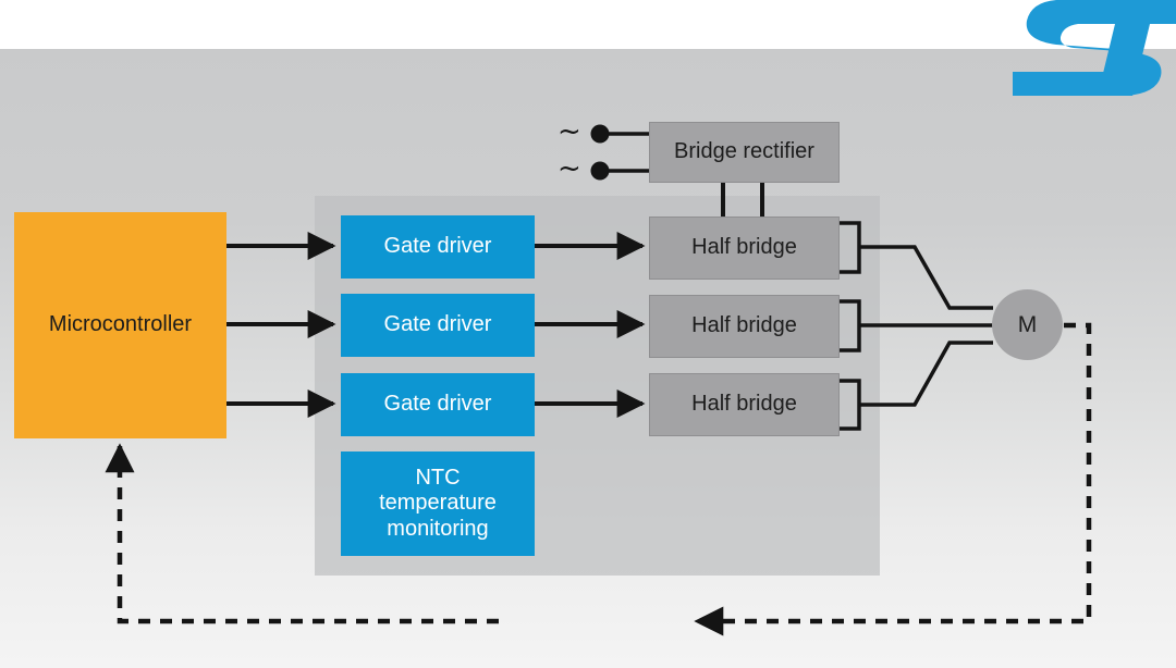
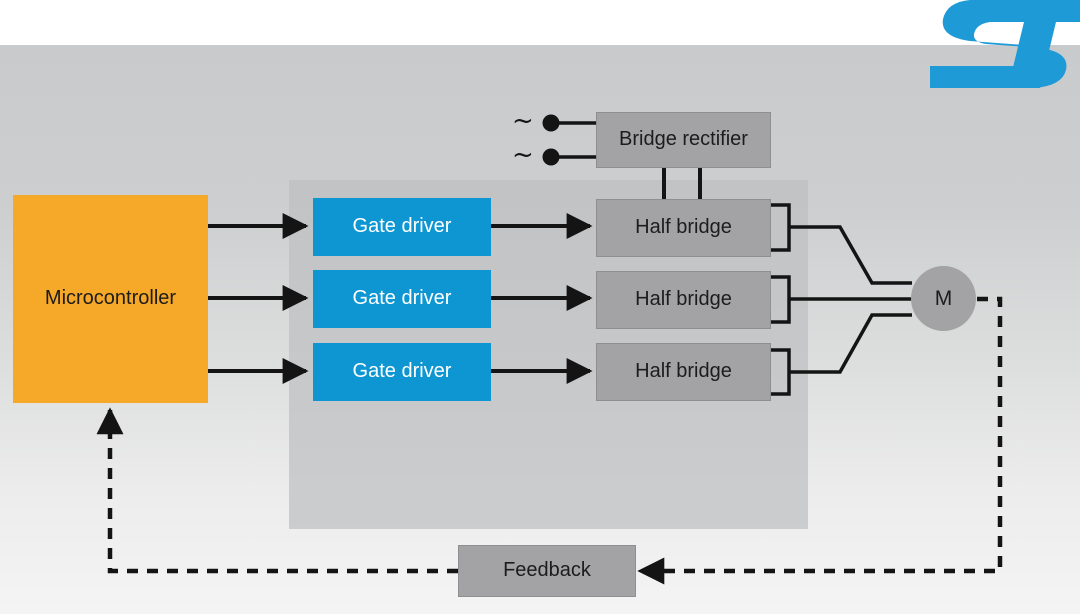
  ~
  ~
  Microcontroller
  Gate driver
  Gate driver
  Gate driver
- NTC
- temperature
- monitoring
  Bridge rectifier
  Half bridge
  Half bridge
  Half bridge
  M
+ Feedback
